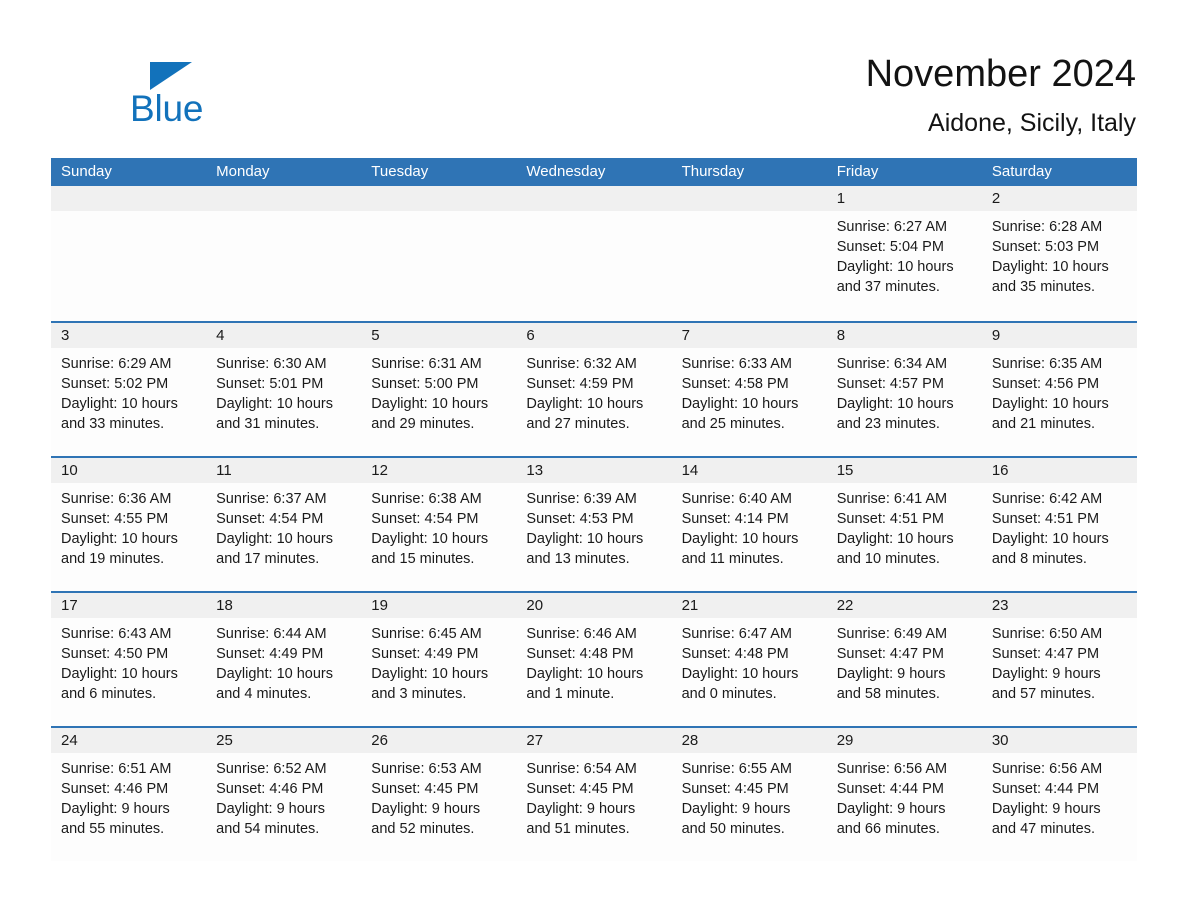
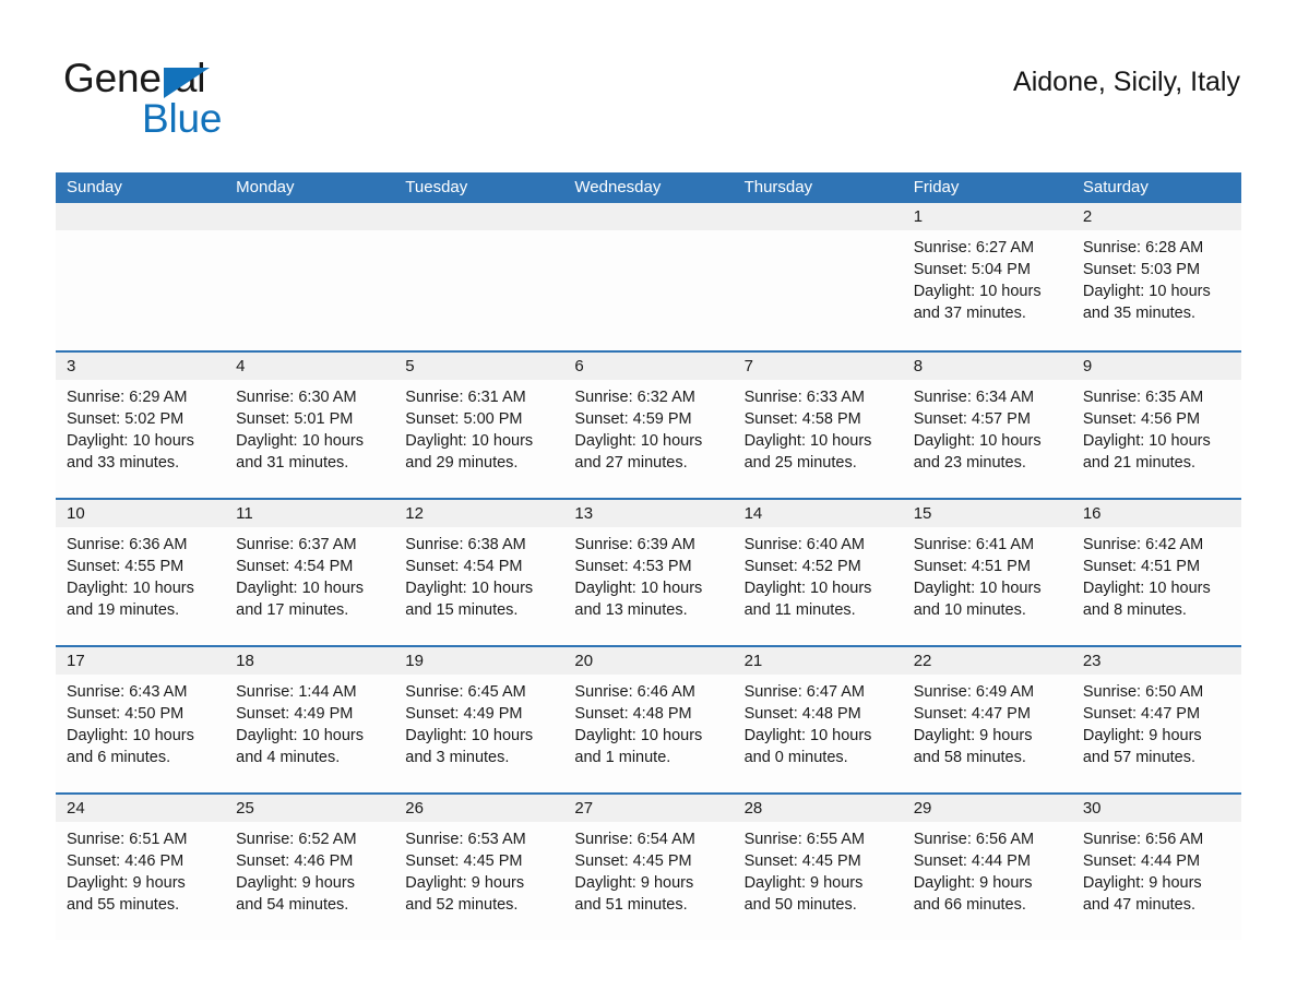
+ General
  Blue
- November 2024
  Aidone, Sicily, Italy
  Sunday
  Monday
  Tuesday
  Wednesday
  Thursday
  Friday
  Saturday
  1
  Sunrise: 6:27 AM
  Sunset: 5:04 PM
  Daylight: 10 hours
  and 37 minutes.
  2
  Sunrise: 6:28 AM
  Sunset: 5:03 PM
  Daylight: 10 hours
  and 35 minutes.
  3
  Sunrise: 6:29 AM
  Sunset: 5:02 PM
  Daylight: 10 hours
  and 33 minutes.
  4
  Sunrise: 6:30 AM
  Sunset: 5:01 PM
  Daylight: 10 hours
  and 31 minutes.
  5
  Sunrise: 6:31 AM
  Sunset: 5:00 PM
  Daylight: 10 hours
  and 29 minutes.
  6
  Sunrise: 6:32 AM
  Sunset: 4:59 PM
  Daylight: 10 hours
  and 27 minutes.
  7
  Sunrise: 6:33 AM
  Sunset: 4:58 PM
  Daylight: 10 hours
  and 25 minutes.
  8
  Sunrise: 6:34 AM
  Sunset: 4:57 PM
  Daylight: 10 hours
  and 23 minutes.
  9
  Sunrise: 6:35 AM
  Sunset: 4:56 PM
  Daylight: 10 hours
  and 21 minutes.
  10
  Sunrise: 6:36 AM
  Sunset: 4:55 PM
  Daylight: 10 hours
  and 19 minutes.
  11
  Sunrise: 6:37 AM
  Sunset: 4:54 PM
  Daylight: 10 hours
  and 17 minutes.
  12
  Sunrise: 6:38 AM
  Sunset: 4:54 PM
  Daylight: 10 hours
  and 15 minutes.
  13
  Sunrise: 6:39 AM
  Sunset: 4:53 PM
  Daylight: 10 hours
  and 13 minutes.
  14
  Sunrise: 6:40 AM
- Sunset: 4:14 PM
+ Sunset: 4:52 PM
  Daylight: 10 hours
  and 11 minutes.
  15
  Sunrise: 6:41 AM
  Sunset: 4:51 PM
  Daylight: 10 hours
  and 10 minutes.
  16
  Sunrise: 6:42 AM
  Sunset: 4:51 PM
  Daylight: 10 hours
  and 8 minutes.
  17
  Sunrise: 6:43 AM
  Sunset: 4:50 PM
  Daylight: 10 hours
  and 6 minutes.
  18
- Sunrise: 6:44 AM
+ Sunrise: 1:44 AM
  Sunset: 4:49 PM
  Daylight: 10 hours
  and 4 minutes.
  19
  Sunrise: 6:45 AM
  Sunset: 4:49 PM
  Daylight: 10 hours
  and 3 minutes.
  20
  Sunrise: 6:46 AM
  Sunset: 4:48 PM
  Daylight: 10 hours
  and 1 minute.
  21
  Sunrise: 6:47 AM
  Sunset: 4:48 PM
  Daylight: 10 hours
  and 0 minutes.
  22
  Sunrise: 6:49 AM
  Sunset: 4:47 PM
  Daylight: 9 hours
  and 58 minutes.
  23
  Sunrise: 6:50 AM
  Sunset: 4:47 PM
  Daylight: 9 hours
  and 57 minutes.
  24
  Sunrise: 6:51 AM
  Sunset: 4:46 PM
  Daylight: 9 hours
  and 55 minutes.
  25
  Sunrise: 6:52 AM
  Sunset: 4:46 PM
  Daylight: 9 hours
  and 54 minutes.
  26
  Sunrise: 6:53 AM
  Sunset: 4:45 PM
  Daylight: 9 hours
  and 52 minutes.
  27
  Sunrise: 6:54 AM
  Sunset: 4:45 PM
  Daylight: 9 hours
  and 51 minutes.
  28
  Sunrise: 6:55 AM
  Sunset: 4:45 PM
  Daylight: 9 hours
  and 50 minutes.
  29
  Sunrise: 6:56 AM
  Sunset: 4:44 PM
  Daylight: 9 hours
  and 66 minutes.
  30
  Sunrise: 6:56 AM
  Sunset: 4:44 PM
  Daylight: 9 hours
  and 47 minutes.
